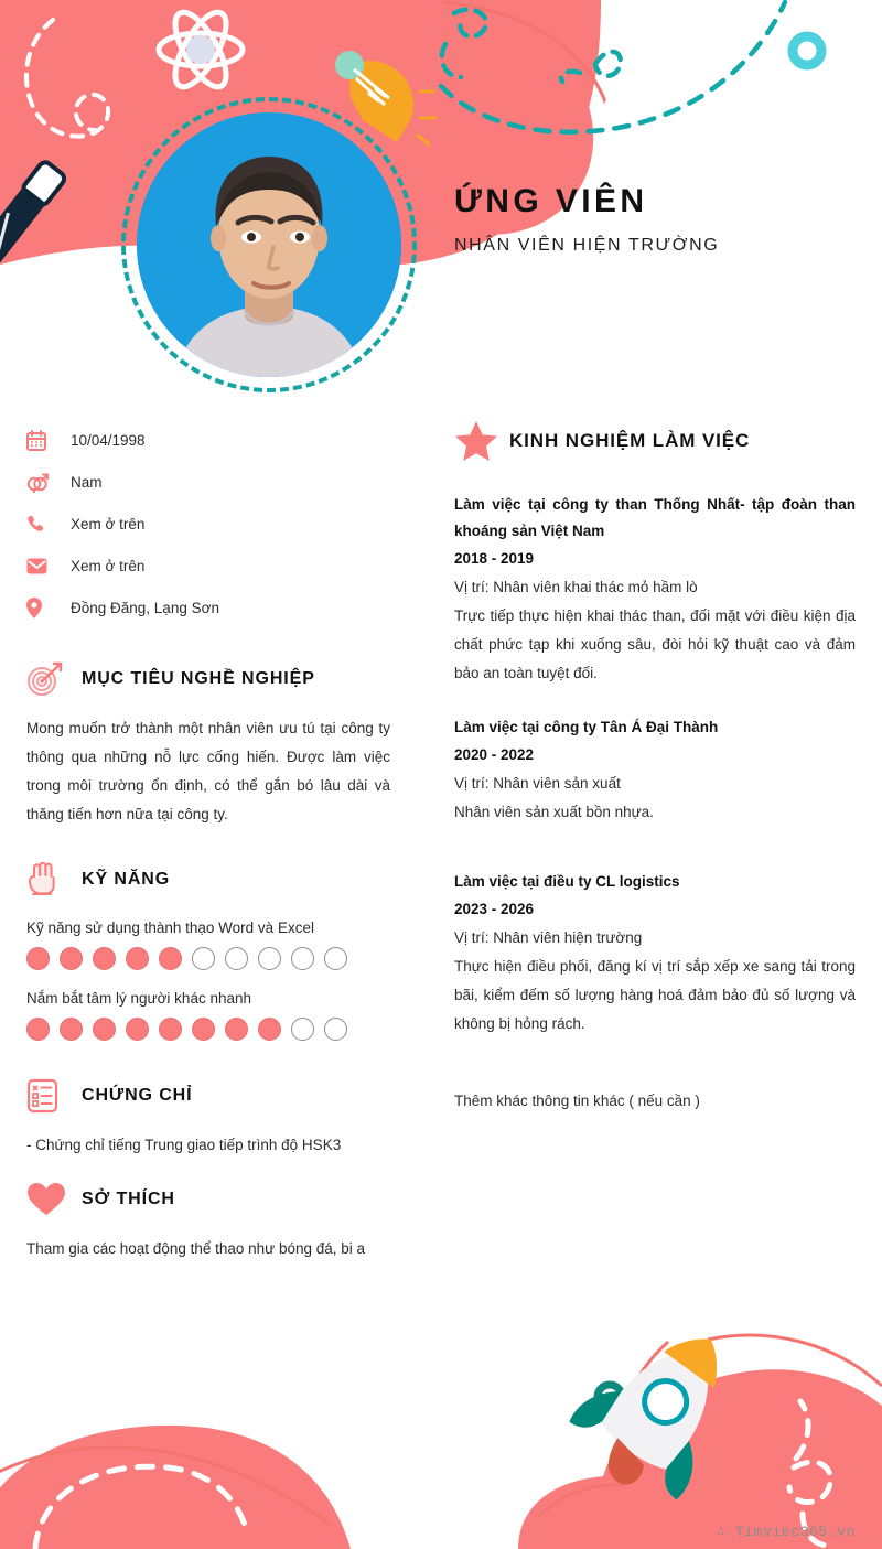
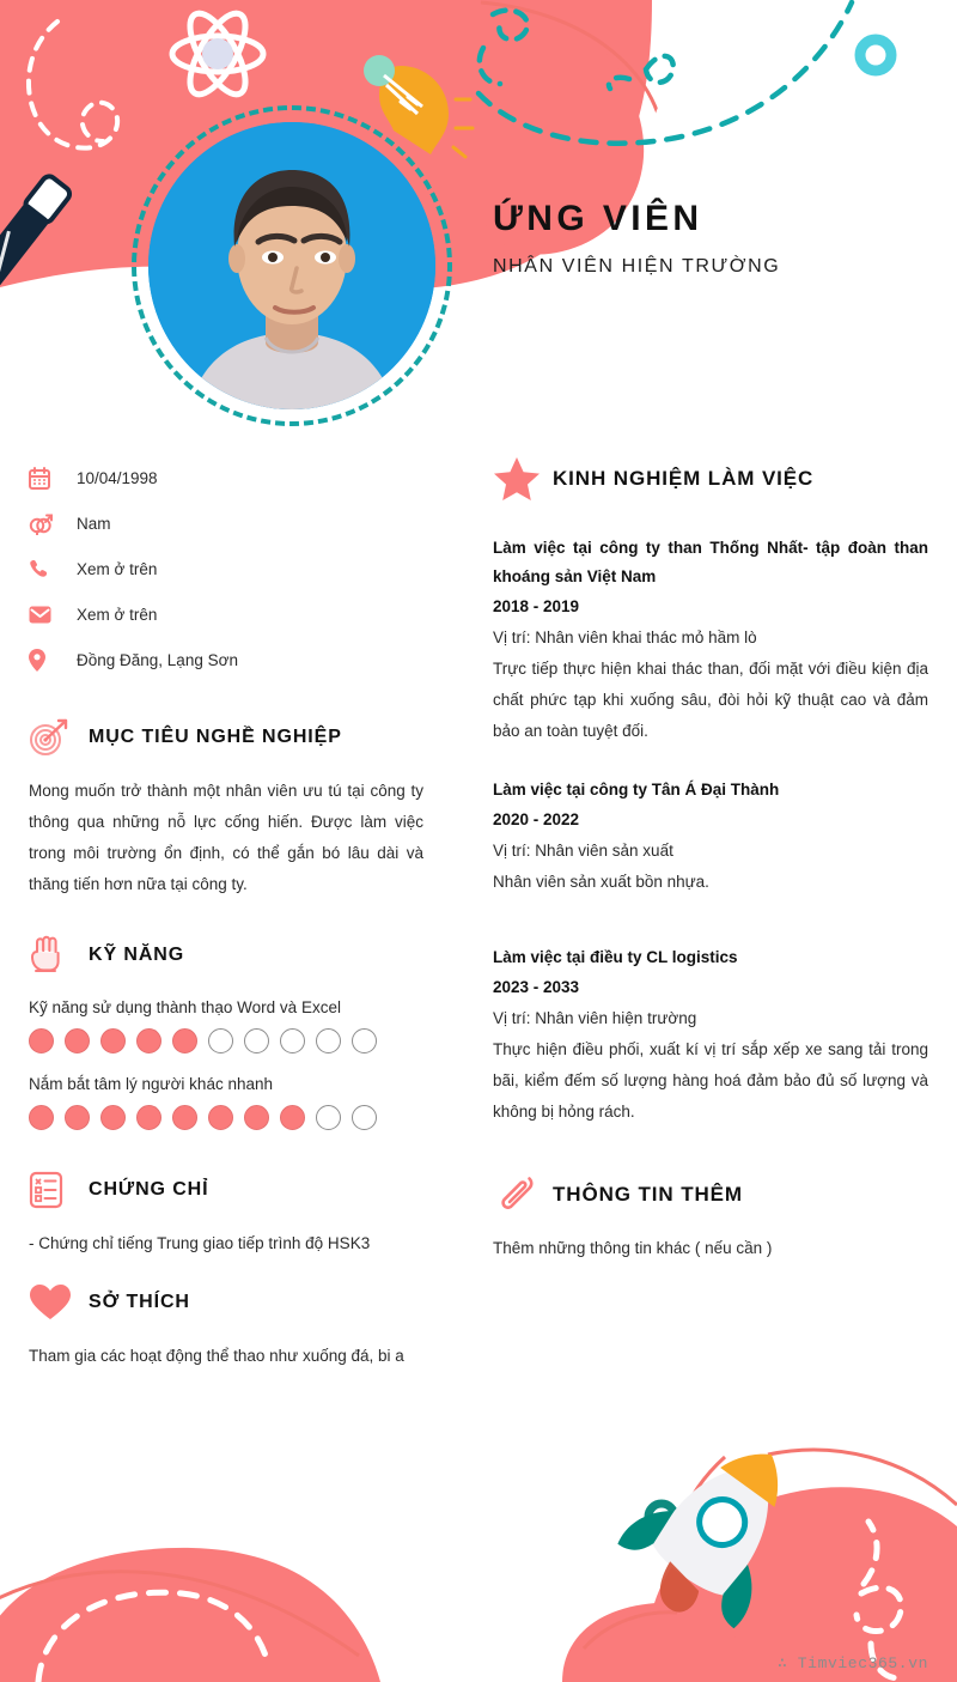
  ỨNG VIÊN
  NHÂN VIÊN HIỆN TRƯỜNG
  10/04/1998
  Nam
  Xem ở trên
  Xem ở trên
  Đồng Đăng, Lạng Sơn
  MỤC TIÊU NGHỀ NGHIỆP
  Mong muốn trở thành một nhân viên ưu tú tại công ty thông qua những nỗ lực cống hiến. Được làm việc trong môi trường ổn định, có thể gắn bó lâu dài và thăng tiến hơn nữa tại công ty.
  KỸ NĂNG
  Kỹ năng sử dụng thành thạo Word và Excel
  Nắm bắt tâm lý người khác nhanh
  CHỨNG CHỈ
  - Chứng chỉ tiếng Trung giao tiếp trình độ HSK3
  SỞ THÍCH
- Tham gia các hoạt động thể thao như bóng đá, bi a
+ Tham gia các hoạt động thể thao như xuống đá, bi a
  KINH NGHIỆM LÀM VIỆC
  Làm việc tại công ty than Thống Nhất- tập đoàn than khoáng sản Việt Nam
  2018 - 2019
  Vị trí: Nhân viên khai thác mỏ hầm lò
  Trực tiếp thực hiện khai thác than, đối mặt với điều kiện địa chất phức tạp khi xuống sâu, đòi hỏi kỹ thuật cao và đảm bảo an toàn tuyệt đối.
  Làm việc tại công ty Tân Á Đại Thành
  2020 - 2022
  Vị trí: Nhân viên sản xuất
  Nhân viên sản xuất bồn nhựa.
  Làm việc tại điều ty CL logistics
- 2023 - 2026
+ 2023 - 2033
  Vị trí: Nhân viên hiện trường
- Thực hiện điều phối, đăng kí vị trí sắp xếp xe sang tải trong bãi, kiểm đếm số lượng hàng hoá đảm bảo đủ số lượng và không bị hỏng rách.
+ Thực hiện điều phối, xuất kí vị trí sắp xếp xe sang tải trong bãi, kiểm đếm số lượng hàng hoá đảm bảo đủ số lượng và không bị hỏng rách.
+ THÔNG TIN THÊM
- Thêm khác thông tin khác ( nếu cần )
+ Thêm những thông tin khác ( nếu cần )
  ∴ Timviec365.vn
